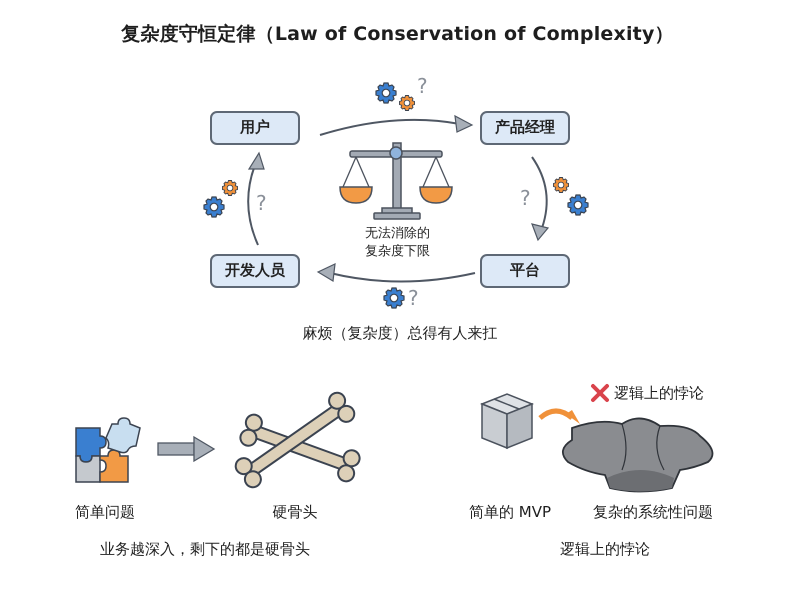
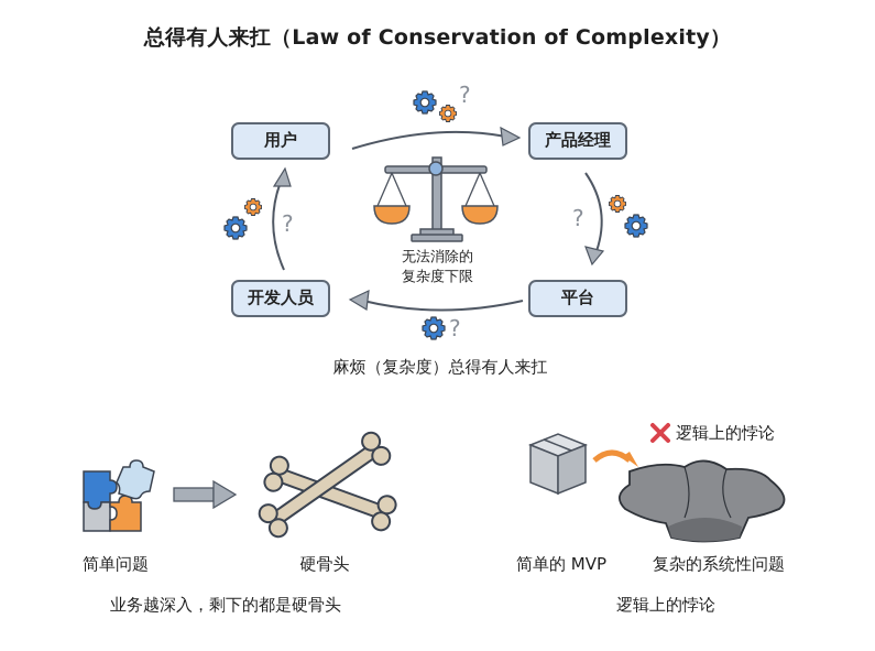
- 复杂度守恒定律（Law of Conservation of Complexity）
+ 总得有人来扛（Law of Conservation of Complexity）
  ?
  ?
  ?
  ?
  用户
  产品经理
  平台
  开发人员
  无法消除的
  复杂度下限
  麻烦（复杂度）总得有人来扛
  简单问题
  硬骨头
  业务越深入，剩下的都是硬骨头
  逻辑上的悖论
  简单的 MVP
  复杂的系统性问题
  逻辑上的悖论
